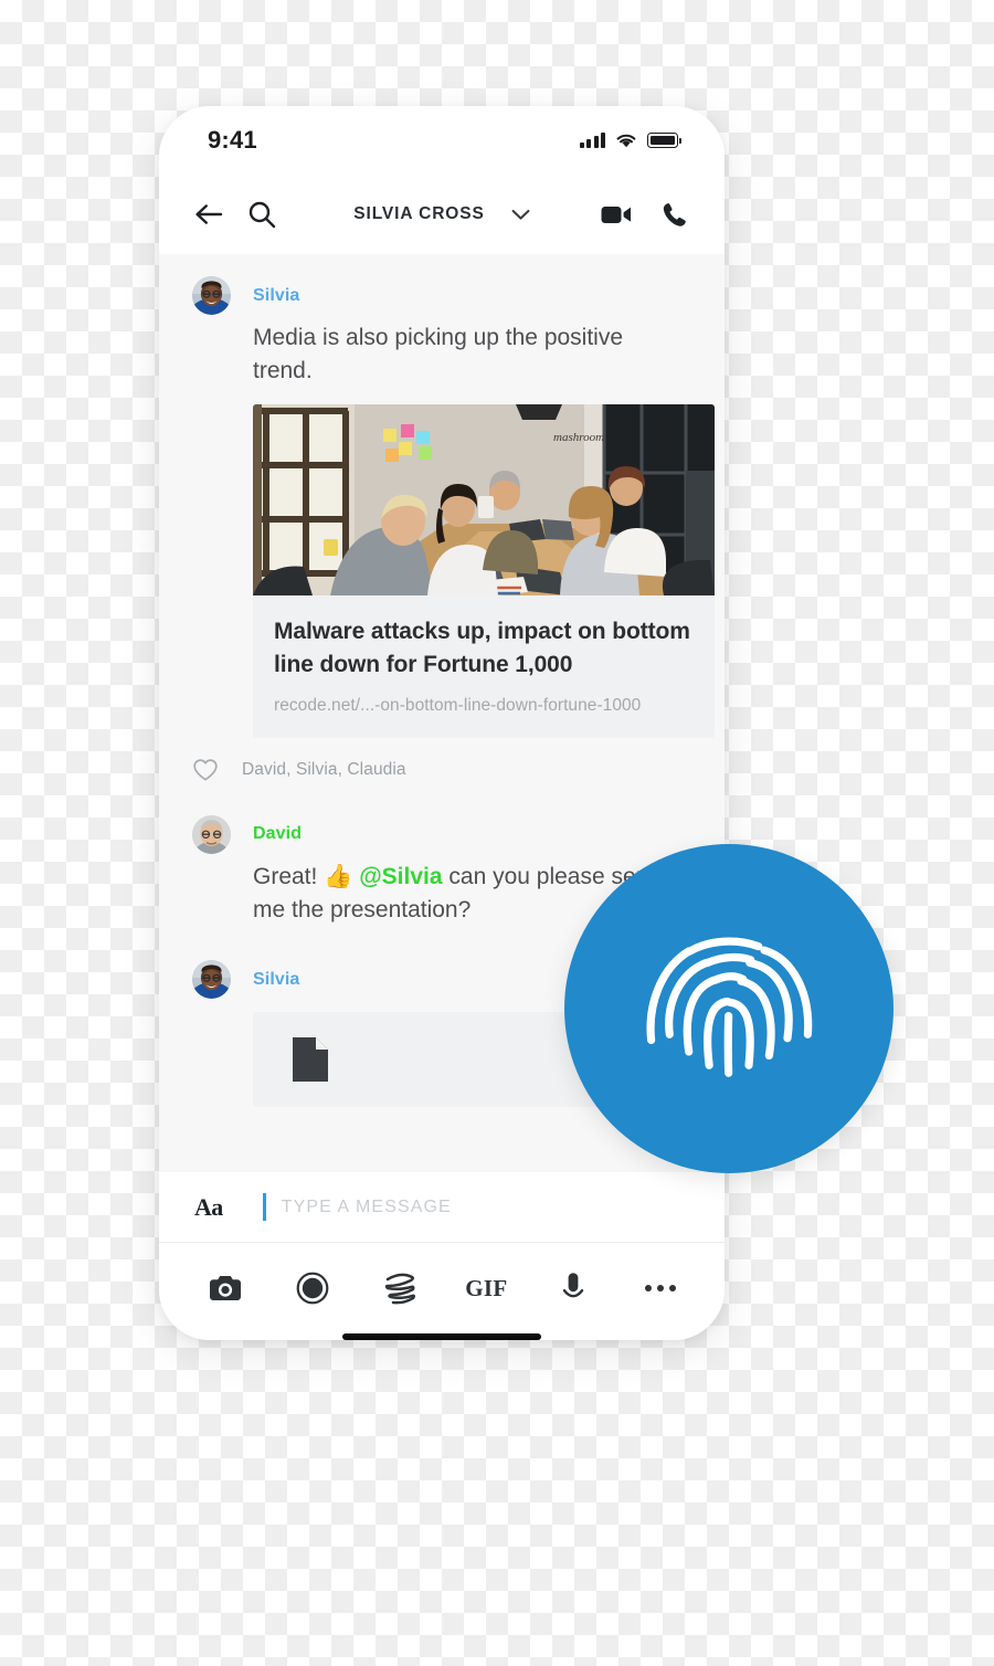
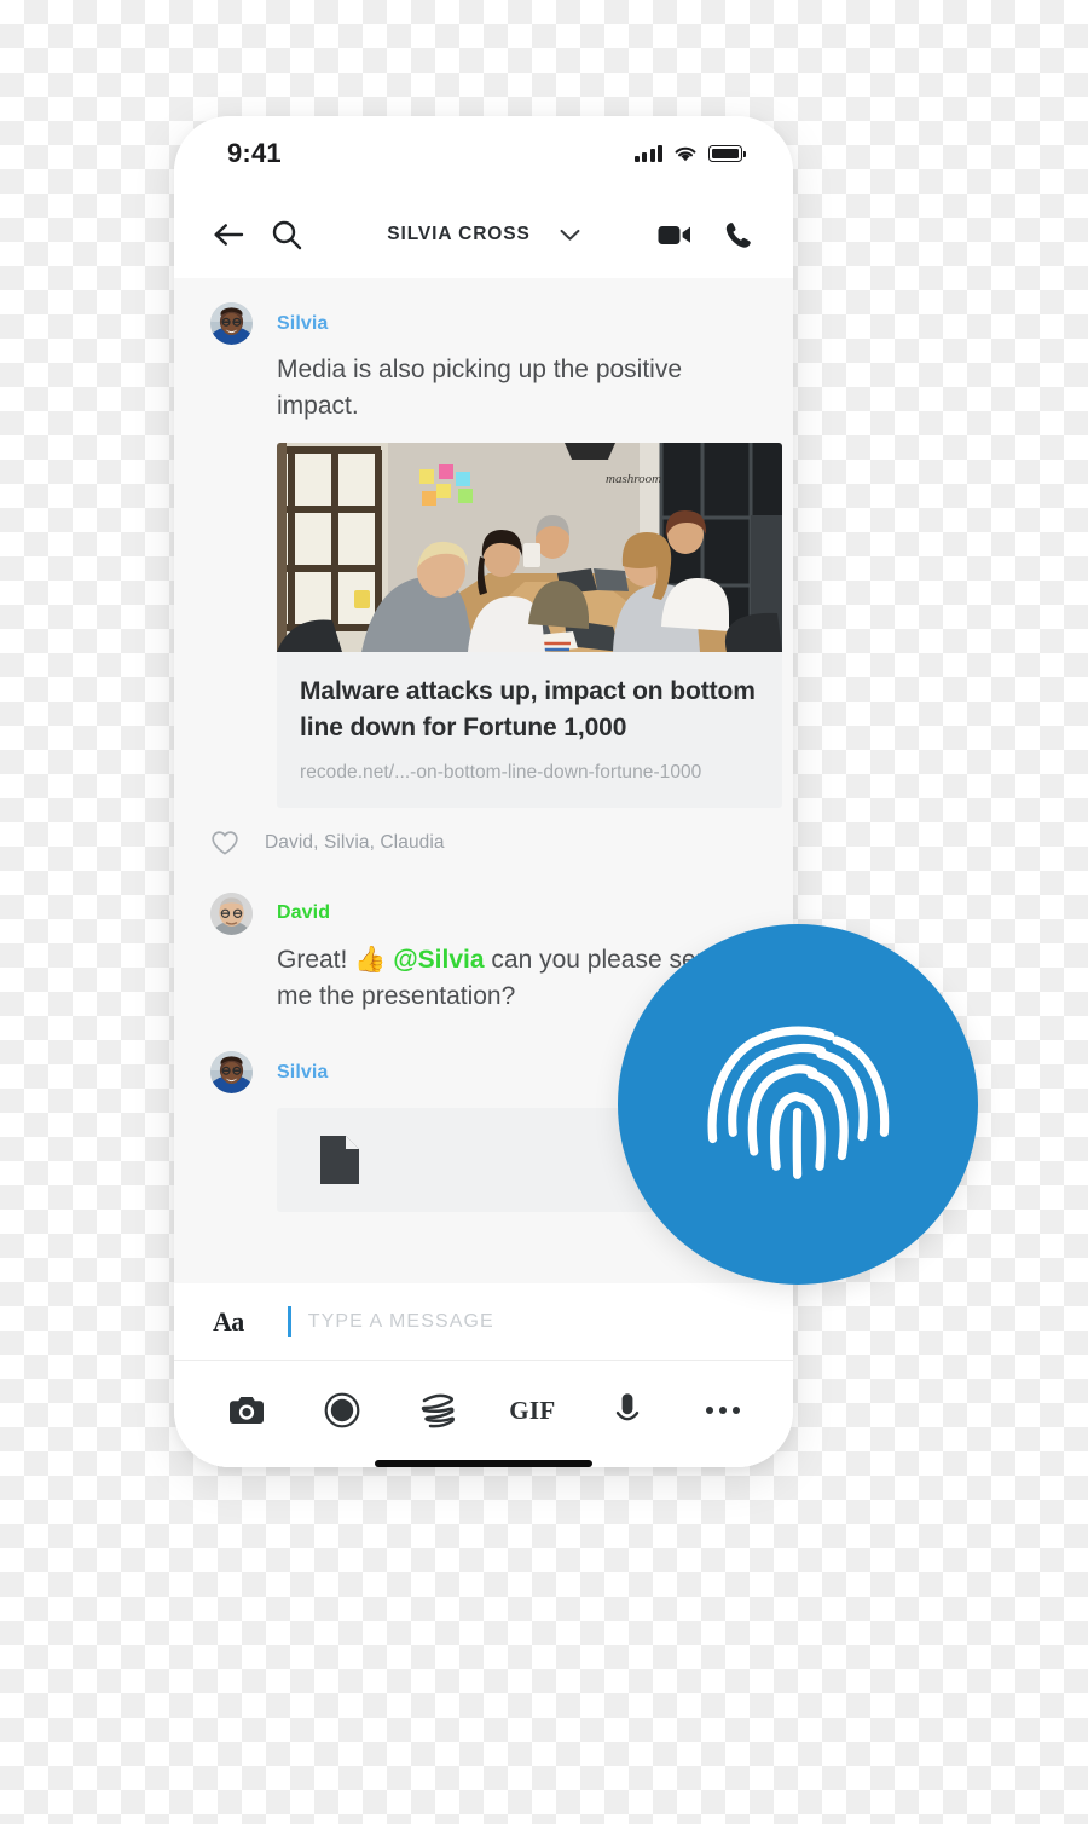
  9:41
  SILVIA CROSS
  Silvia
- Media is also picking up the positive trend.
+ Media is also picking up the positive impact.
  mashroom
  Malware attacks up, impact on bottom line down for Fortune 1,000
  recode.net/...-on-bottom-line-down-fortune-1000
  David, Silvia, Claudia
  David
  Great! 👍 @Silvia can you please s me the presentation?
  Silvia
  Aa
  TYPE A MESSAGE
  GIF
